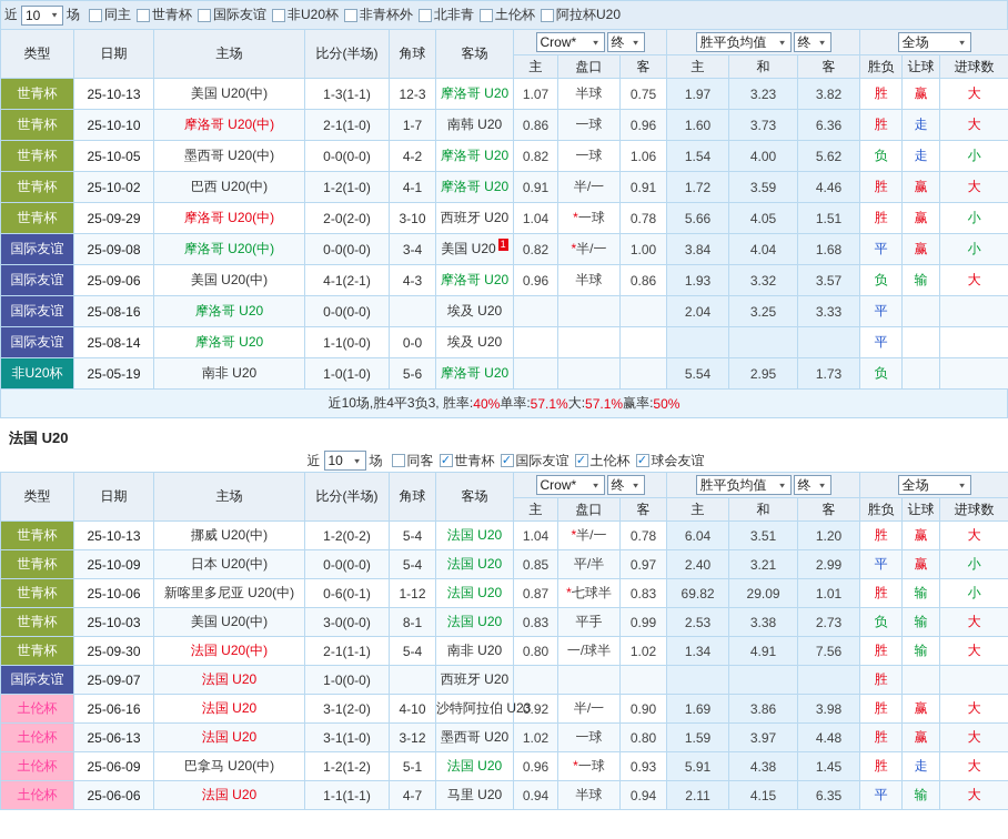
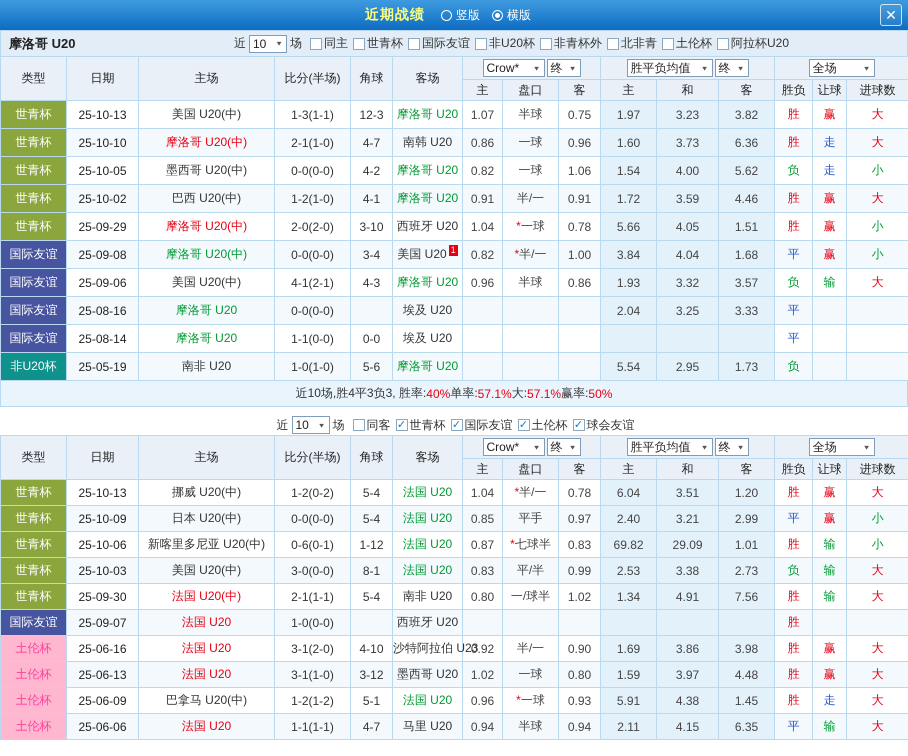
+ 近期战绩
+ 竖版
+ 横版
+ ✕
+ 摩洛哥 U20
  近
  10
  场
  同主
  世青杯
  国际友谊
  非U20杯
  非青杯外
  北非青
  土伦杯
  阿拉杯U20
  类型	日期	主场	比分(半场)	角球	客场	Crow* 终	胜平负均值 终	全场
  主	盘口	客	主	和	客	胜负	让球	进球数
  世青杯	25-10-13	美国 U20(中)	1-3(1-1)	12-3	摩洛哥 U20	1.07	半球	0.75	1.97	3.23	3.82	胜	赢	大
- 世青杯	25-10-10	摩洛哥 U20(中)	2-1(1-0)	1-7	南韩 U20	0.86	一球	0.96	1.60	3.73	6.36	胜	走	大
+ 世青杯	25-10-10	摩洛哥 U20(中)	2-1(1-0)	4-7	南韩 U20	0.86	一球	0.96	1.60	3.73	6.36	胜	走	大
  世青杯	25-10-05	墨西哥 U20(中)	0-0(0-0)	4-2	摩洛哥 U20	0.82	一球	1.06	1.54	4.00	5.62	负	走	小
  世青杯	25-10-02	巴西 U20(中)	1-2(1-0)	4-1	摩洛哥 U20	0.91	半/一	0.91	1.72	3.59	4.46	胜	赢	大
  世青杯	25-09-29	摩洛哥 U20(中)	2-0(2-0)	3-10	西班牙 U20	1.04	*一球	0.78	5.66	4.05	1.51	胜	赢	小
  国际友谊	25-09-08	摩洛哥 U20(中)	0-0(0-0)	3-4	美国 U20 1	0.82	*半/一	1.00	3.84	4.04	1.68	平	赢	小
  国际友谊	25-09-06	美国 U20(中)	4-1(2-1)	4-3	摩洛哥 U20	0.96	半球	0.86	1.93	3.32	3.57	负	输	大
  国际友谊	25-08-16	摩洛哥 U20	0-0(0-0)		埃及 U20				2.04	3.25	3.33	平
  国际友谊	25-08-14	摩洛哥 U20	1-1(0-0)	0-0	埃及 U20							平
  非U20杯	25-05-19	南非 U20	1-0(1-0)	5-6	摩洛哥 U20				5.54	2.95	1.73	负
  近10场,胜4平3负3, 胜率:
  40%
  单率:
  57.1%
  大:
  57.1%
  赢率:
  50%
- 法国 U20
  近
  10
  场
  同客
  ✓
  世青杯
  ✓
  国际友谊
  ✓
  土伦杯
  ✓
  球会友谊
  类型	日期	主场	比分(半场)	角球	客场	Crow* 终	胜平负均值 终	全场
  主	盘口	客	主	和	客	胜负	让球	进球数
  世青杯	25-10-13	挪威 U20(中)	1-2(0-2)	5-4	法国 U20	1.04	*半/一	0.78	6.04	3.51	1.20	胜	赢	大
- 世青杯	25-10-09	日本 U20(中)	0-0(0-0)	5-4	法国 U20	0.85	平/半	0.97	2.40	3.21	2.99	平	赢	小
+ 世青杯	25-10-09	日本 U20(中)	0-0(0-0)	5-4	法国 U20	0.85	平手	0.97	2.40	3.21	2.99	平	赢	小
  世青杯	25-10-06	新喀里多尼亚 U20(中)	0-6(0-1)	1-12	法国 U20	0.87	*七球半	0.83	69.82	29.09	1.01	胜	输	小
- 世青杯	25-10-03	美国 U20(中)	3-0(0-0)	8-1	法国 U20	0.83	平手	0.99	2.53	3.38	2.73	负	输	大
+ 世青杯	25-10-03	美国 U20(中)	3-0(0-0)	8-1	法国 U20	0.83	平/半	0.99	2.53	3.38	2.73	负	输	大
  世青杯	25-09-30	法国 U20(中)	2-1(1-1)	5-4	南非 U20	0.80	一/球半	1.02	1.34	4.91	7.56	胜	输	大
  国际友谊	25-09-07	法国 U20	1-0(0-0)		西班牙 U20							胜
  土伦杯	25-06-16	法国 U20	3-1(2-0)	4-10	沙特阿拉伯 U23	0.92	半/一	0.90	1.69	3.86	3.98	胜	赢	大
  土伦杯	25-06-13	法国 U20	3-1(1-0)	3-12	墨西哥 U20	1.02	一球	0.80	1.59	3.97	4.48	胜	赢	大
  土伦杯	25-06-09	巴拿马 U20(中)	1-2(1-2)	5-1	法国 U20	0.96	*一球	0.93	5.91	4.38	1.45	胜	走	大
  土伦杯	25-06-06	法国 U20	1-1(1-1)	4-7	马里 U20	0.94	半球	0.94	2.11	4.15	6.35	平	输	大
